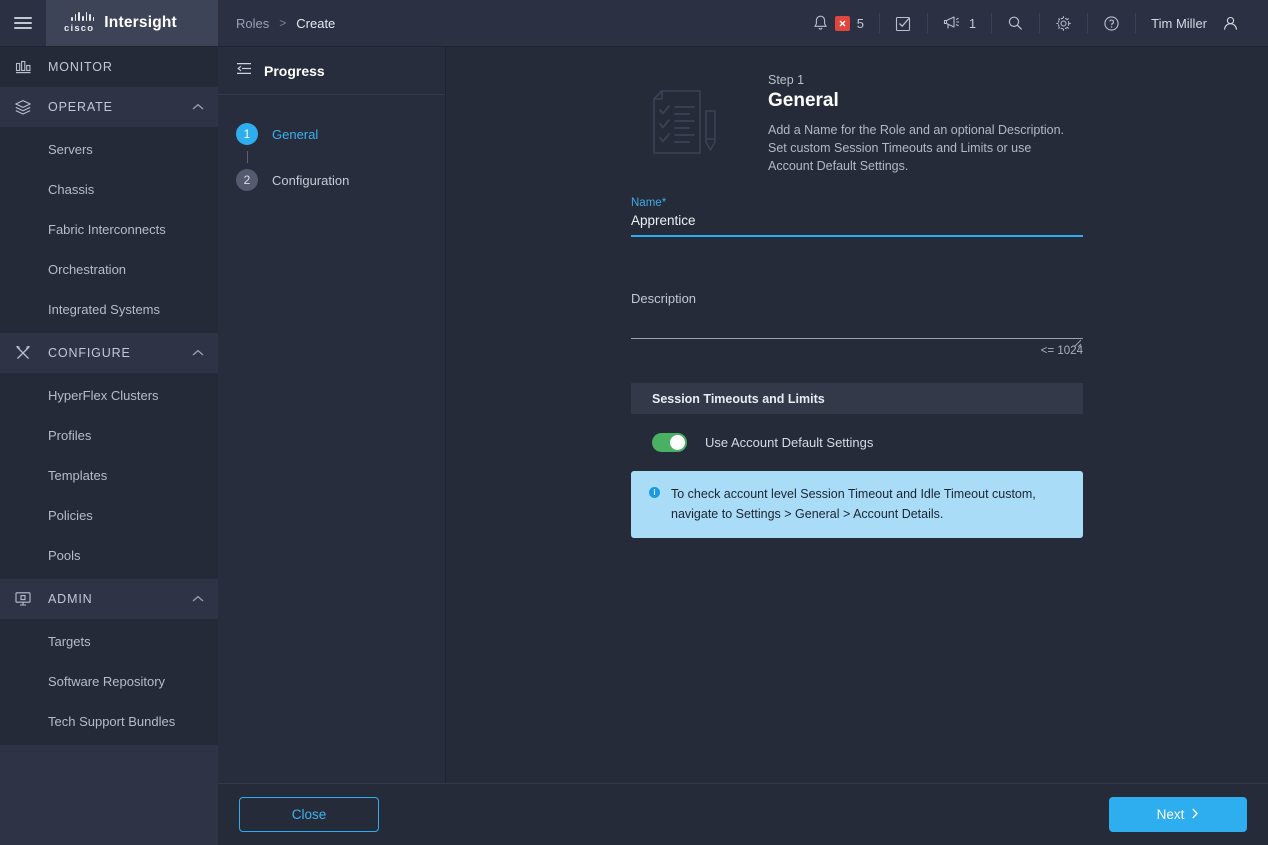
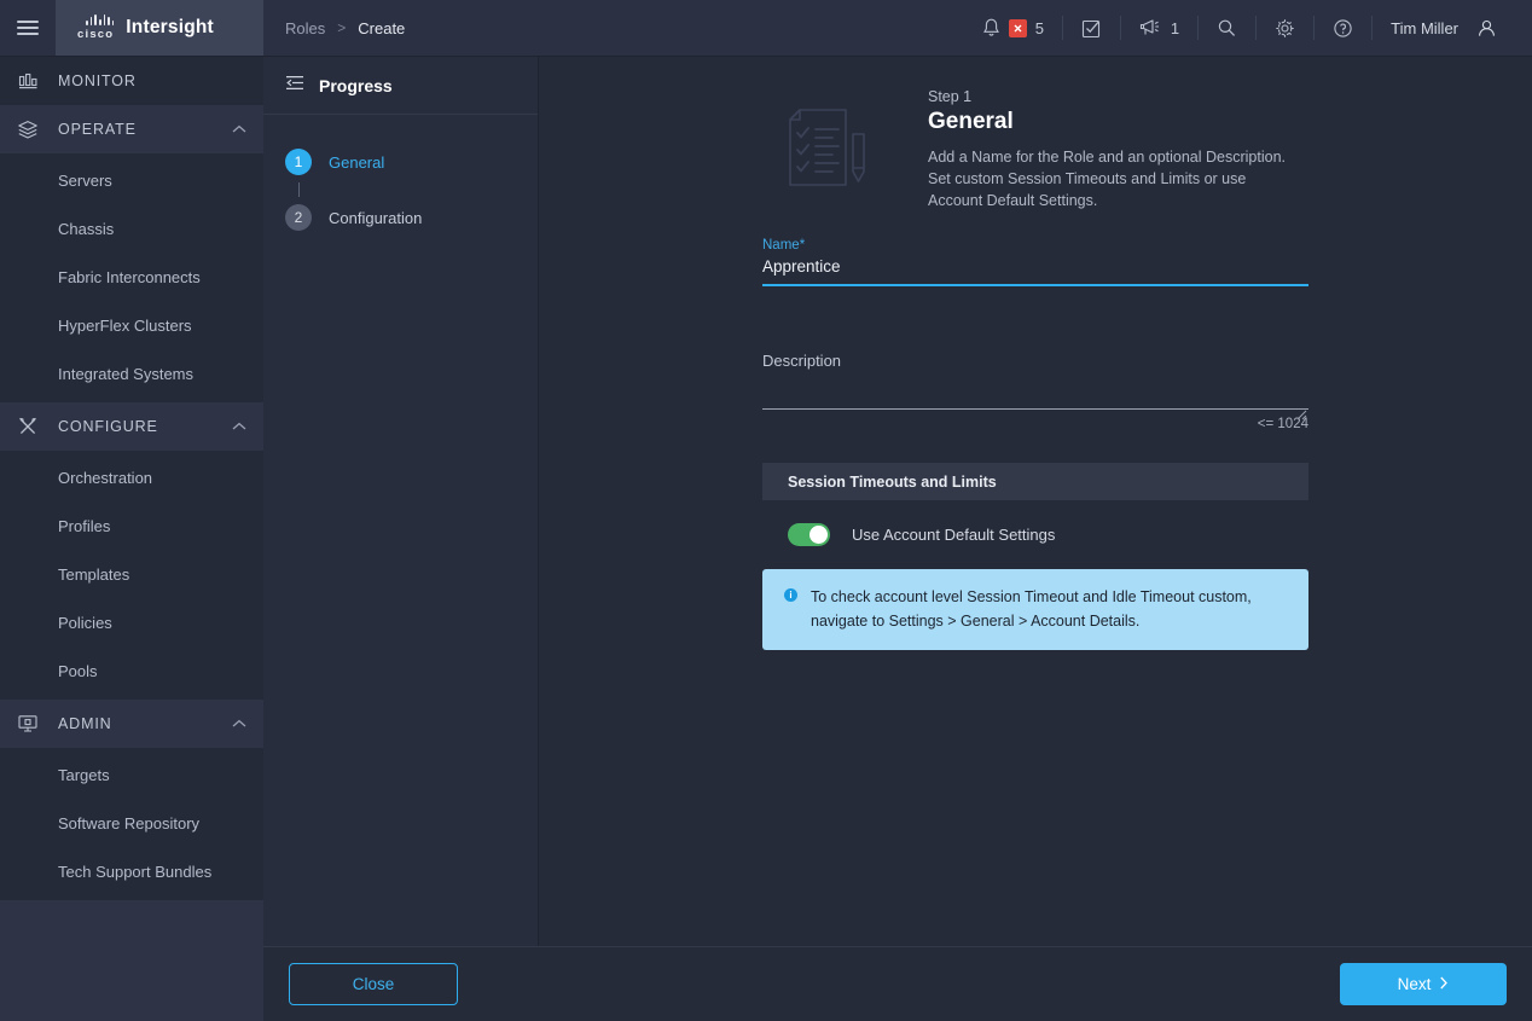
  cisco
  Intersight
  Roles
  >
  Create
  5
  1
  Tim Miller
  MONITOR
  OPERATE
  Servers
  Chassis
  Fabric Interconnects
- Orchestration
+ HyperFlex Clusters
  Integrated Systems
  CONFIGURE
- HyperFlex Clusters
+ Orchestration
  Profiles
  Templates
  Policies
  Pools
  ADMIN
  Targets
  Software Repository
  Tech Support Bundles
  Progress
  1
  General
  2
  Configuration
  Step 1
  General
  Add a Name for the Role and an optional Description. Set custom Session Timeouts and Limits or use Account Default Settings.
  Name*
  Apprentice
  Description
  <= 1024
  Session Timeouts and Limits
  Use Account Default Settings
  i
  To check account level Session Timeout and Idle Timeout custom, navigate to Settings > General > Account Details.
  Close
  Next
